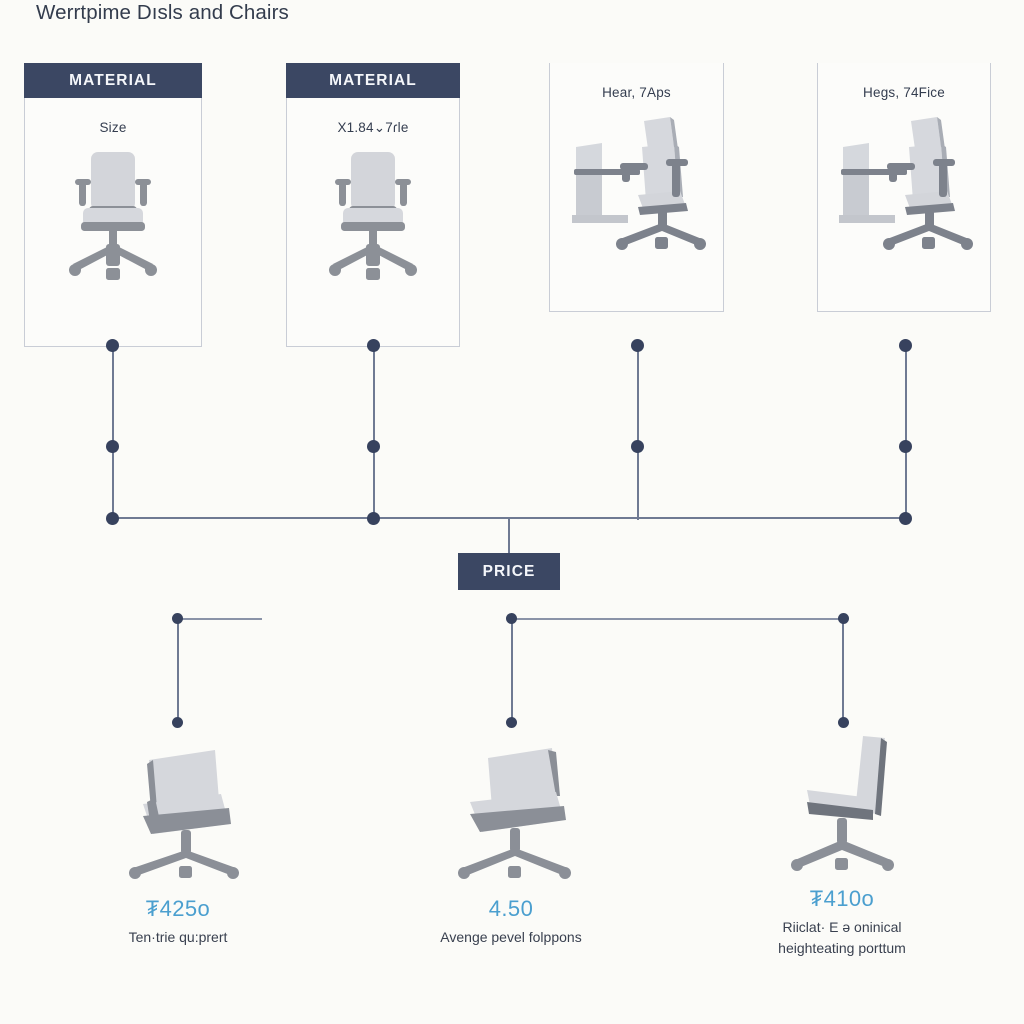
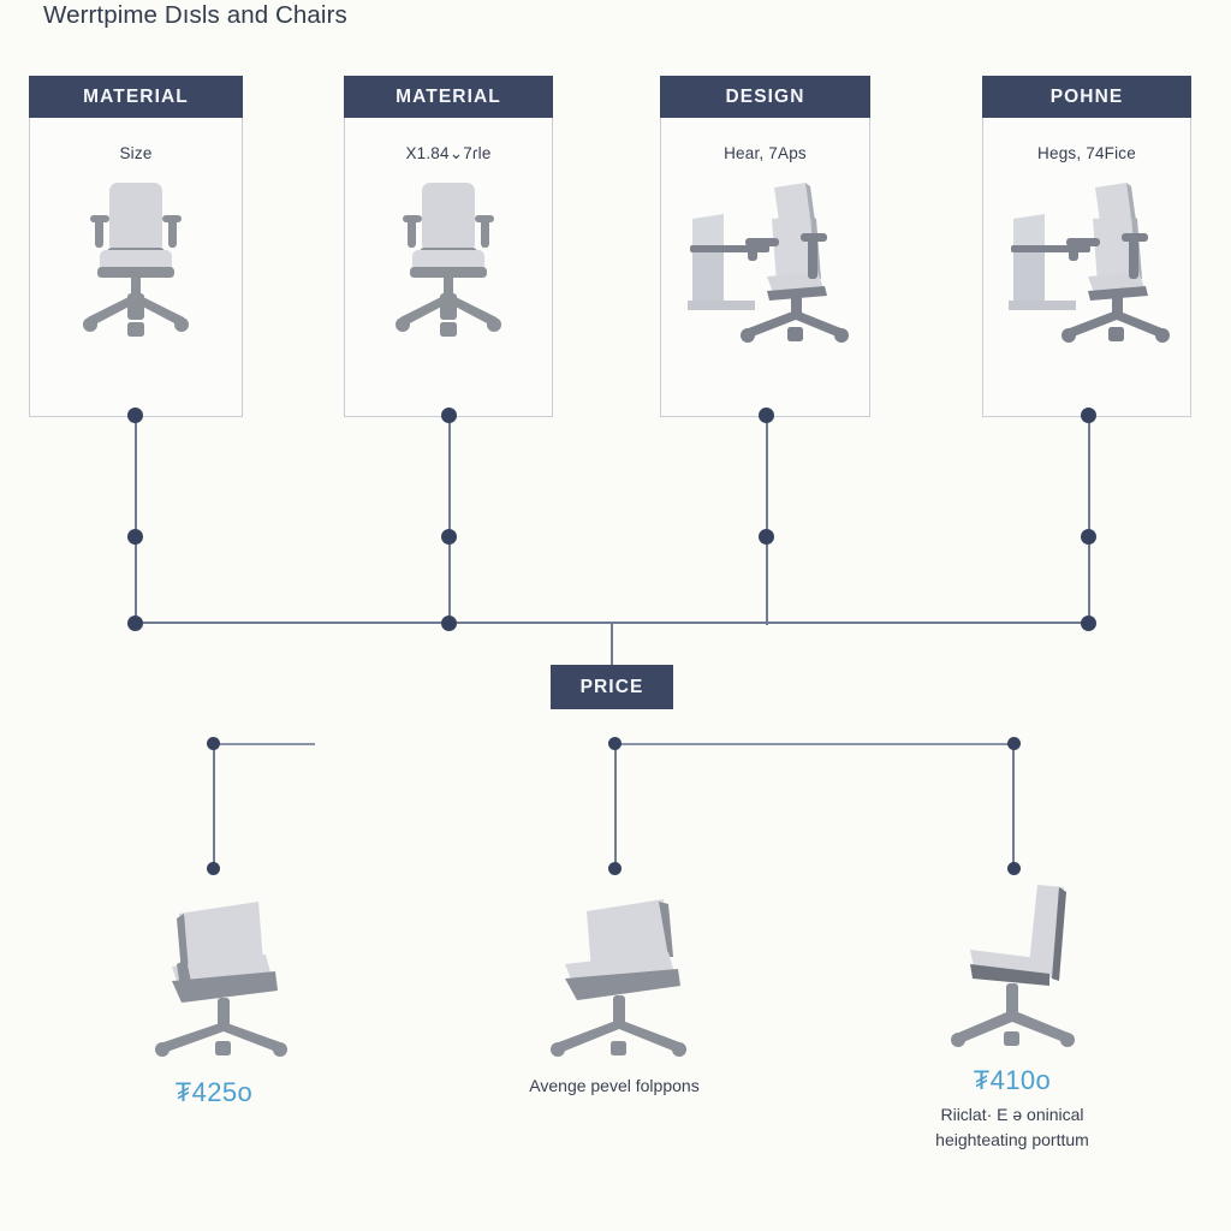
  Werrtpime Dısls and Chairs
  MATERIAL
  Size
  MATERIAL
  X1.84⌄7ɾle
+ DESIGN
  Hear, 7Aps
+ POHNE
  Hegs, 74Fice
  PRICE
  ₮425o
- Ten·trie qu:prert
- 4.50
  Avenge pevel folppons
  ₮410o
  Riiclat· E ə oninical heighteating porttum
